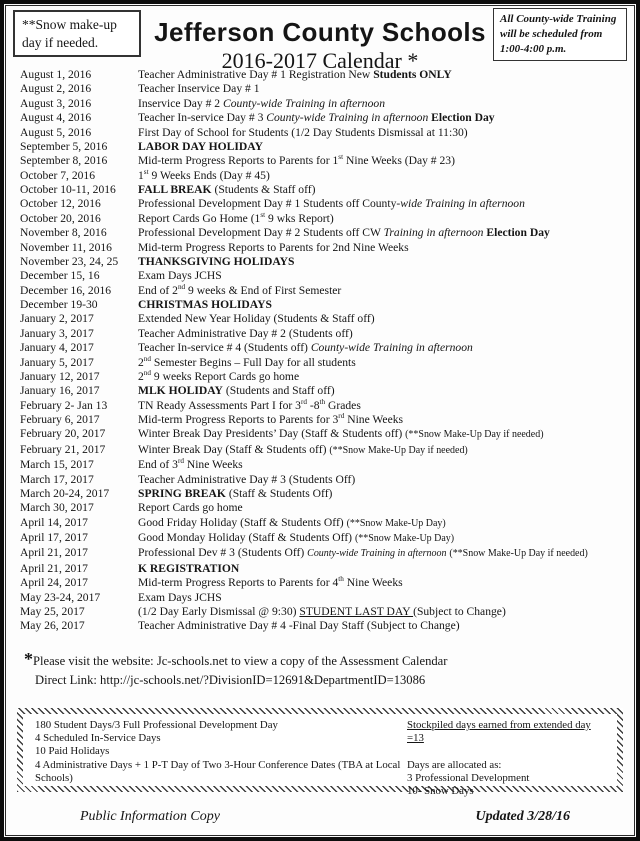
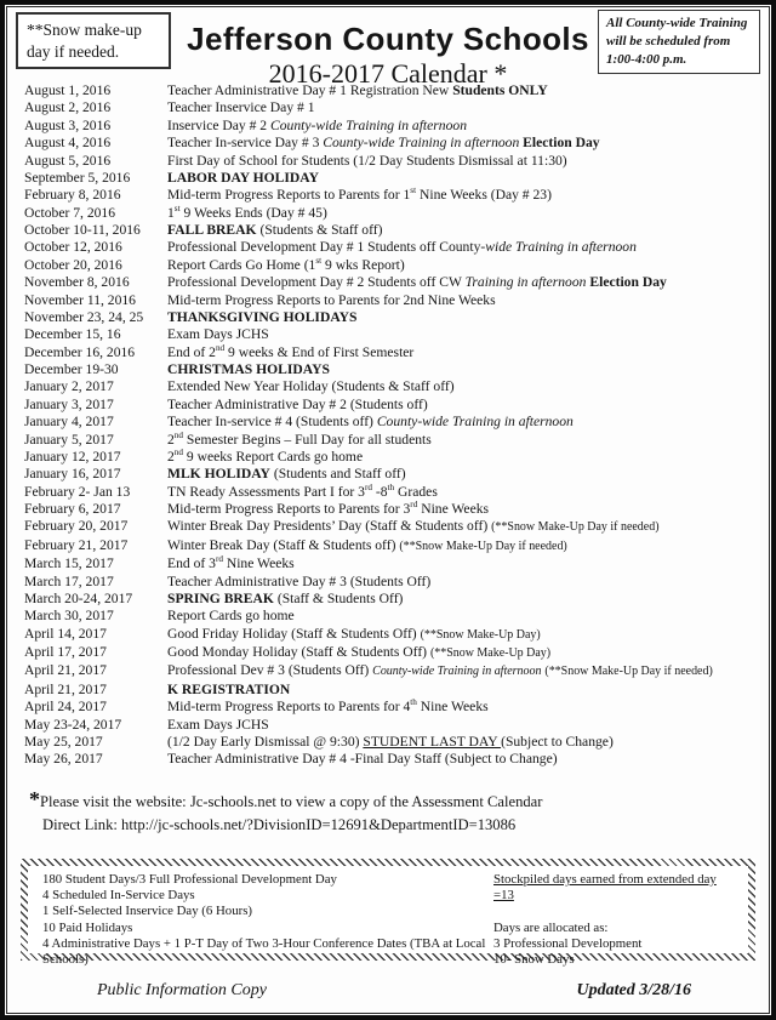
  **Snow make-up day if needed.
  Jefferson County Schools
  2016-2017 Calendar *
  All County-wide Training will be scheduled from 1:00-4:00 p.m.
  August 1, 2016
  Teacher Administrative Day # 1 Registration New Students ONLY
  August 2, 2016
  Teacher Inservice Day # 1
  August 3, 2016
  Inservice Day # 2 County-wide Training in afternoon
  August 4, 2016
  Teacher In-service Day # 3 County-wide Training in afternoon Election Day
  August 5, 2016
  First Day of School for Students (1/2 Day Students Dismissal at 11:30)
  September 5, 2016
  LABOR DAY HOLIDAY
- September 8, 2016
+ February 8, 2016
  Mid-term Progress Reports to Parents for 1st Nine Weeks (Day # 23)
  October 7, 2016
  1st 9 Weeks Ends (Day # 45)
  October 10-11, 2016
  FALL BREAK (Students & Staff off)
  October 12, 2016
  Professional Development Day # 1 Students off County-wide Training in afternoon
  October 20, 2016
  Report Cards Go Home (1st 9 wks Report)
  November 8, 2016
  Professional Development Day # 2 Students off CW Training in afternoon Election Day
  November 11, 2016
  Mid-term Progress Reports to Parents for 2nd Nine Weeks
  November 23, 24, 25
  THANKSGIVING HOLIDAYS
  December 15, 16
  Exam Days JCHS
  December 16, 2016
  End of 2nd 9 weeks & End of First Semester
  December 19-30
  CHRISTMAS HOLIDAYS
  January 2, 2017
  Extended New Year Holiday (Students & Staff off)
  January 3, 2017
  Teacher Administrative Day # 2 (Students off)
  January 4, 2017
  Teacher In-service # 4 (Students off) County-wide Training in afternoon
  January 5, 2017
  2nd Semester Begins – Full Day for all students
  January 12, 2017
  2nd 9 weeks Report Cards go home
  January 16, 2017
  MLK HOLIDAY (Students and Staff off)
  February 2- Jan 13
  TN Ready Assessments Part I for 3rd -8th Grades
  February 6, 2017
  Mid-term Progress Reports to Parents for 3rd Nine Weeks
  February 20, 2017
  Winter Break Day Presidents’ Day (Staff & Students off) (**Snow Make-Up Day if needed)
  February 21, 2017
  Winter Break Day (Staff & Students off) (**Snow Make-Up Day if needed)
  March 15, 2017
  End of 3rd Nine Weeks
  March 17, 2017
  Teacher Administrative Day # 3 (Students Off)
  March 20-24, 2017
  SPRING BREAK (Staff & Students Off)
  March 30, 2017
  Report Cards go home
  April 14, 2017
  Good Friday Holiday (Staff & Students Off) (**Snow Make-Up Day)
  April 17, 2017
  Good Monday Holiday (Staff & Students Off) (**Snow Make-Up Day)
  April 21, 2017
  Professional Dev # 3 (Students Off) County-wide Training in afternoon (**Snow Make-Up Day if needed)
  April 21, 2017
  K REGISTRATION
  April 24, 2017
  Mid-term Progress Reports to Parents for 4th Nine Weeks
  May 23-24, 2017
  Exam Days JCHS
  May 25, 2017
  (1/2 Day Early Dismissal @ 9:30) STUDENT LAST DAY (Subject to Change)
  May 26, 2017
  Teacher Administrative Day # 4 -Final Day Staff (Subject to Change)
  *Please visit the website: Jc-schools.net to view a copy of the Assessment Calendar
  Direct Link: http://jc-schools.net/?DivisionID=12691&DepartmentID=13086
  180 Student Days/3 Full Professional Development Day
  4 Scheduled In-Service Days
+ 1 Self-Selected Inservice Day (6 Hours)
  10 Paid Holidays
  4 Administrative Days + 1 P-T Day of Two 3-Hour Conference Dates (TBA at Local Schools)
  Stockpiled days earned from extended day =13
  Days are allocated as:
  3 Professional Development
  10- Snow Days
  Public Information Copy
  Updated 3/28/16
